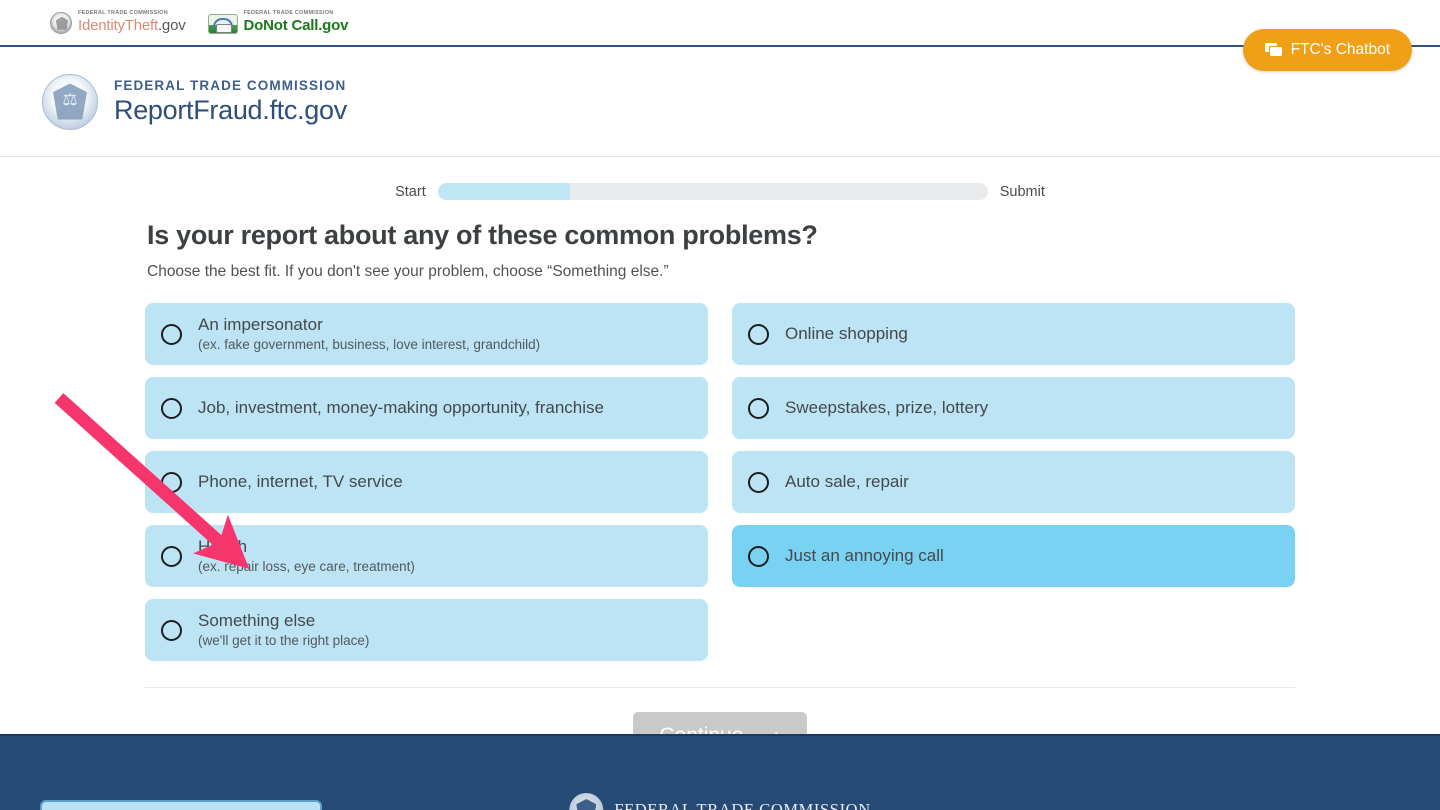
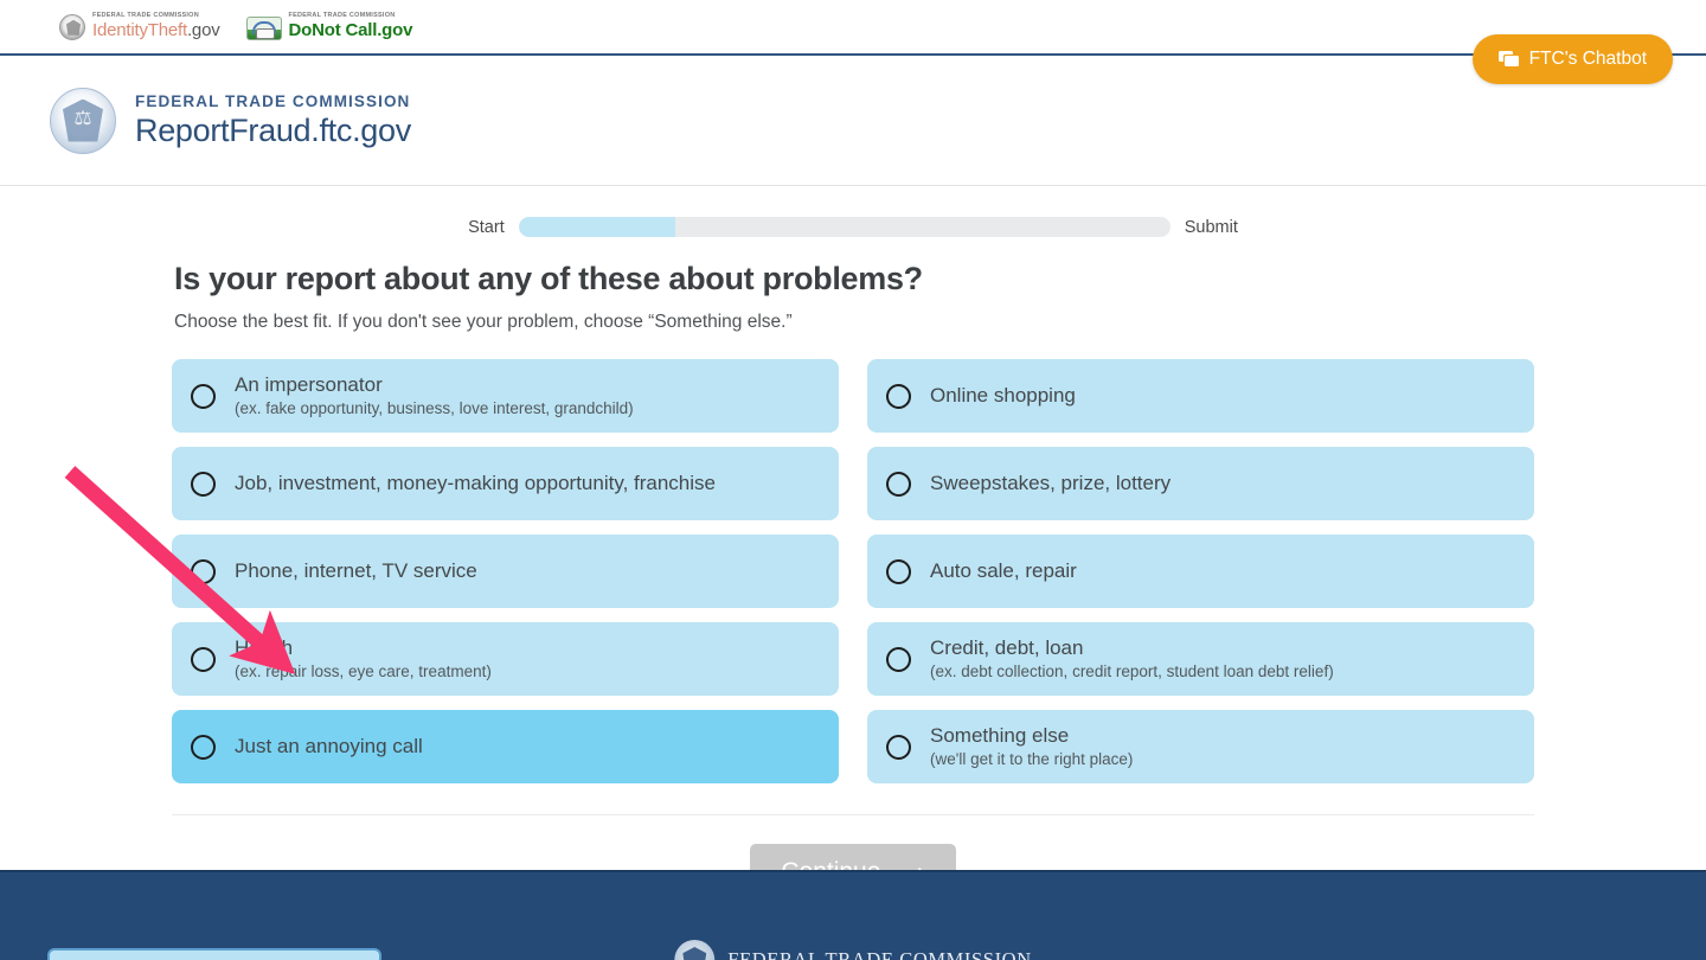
  IdentityTheft.gov
  DoNot Call.gov
  FTC's Chatbot
  FEDERAL TRADE COMMISSION
  ReportFraud.ftc.gov
  Start
  Submit
- Is your report about any of these common problems?
+ Is your report about any of these about problems?
  Choose the best fit. If you don't see your problem, choose “Something else.”
  An impersonator
- (ex. fake government, business, love interest, grandchild)
+ (ex. fake opportunity, business, love interest, grandchild)
  Online shopping
  Job, investment, money-making opportunity, franchise
  Sweepstakes, prize, lottery
  Phone, internet, TV service
  Auto sale, repair
  Helth
  (ex. repair loss, eye care, treatment)
+ Credit, debt, loan
+ (ex. debt collection, credit report, student loan debt relief)
  Just an annoying call
  Something else
  (we'll get it to the right place)
